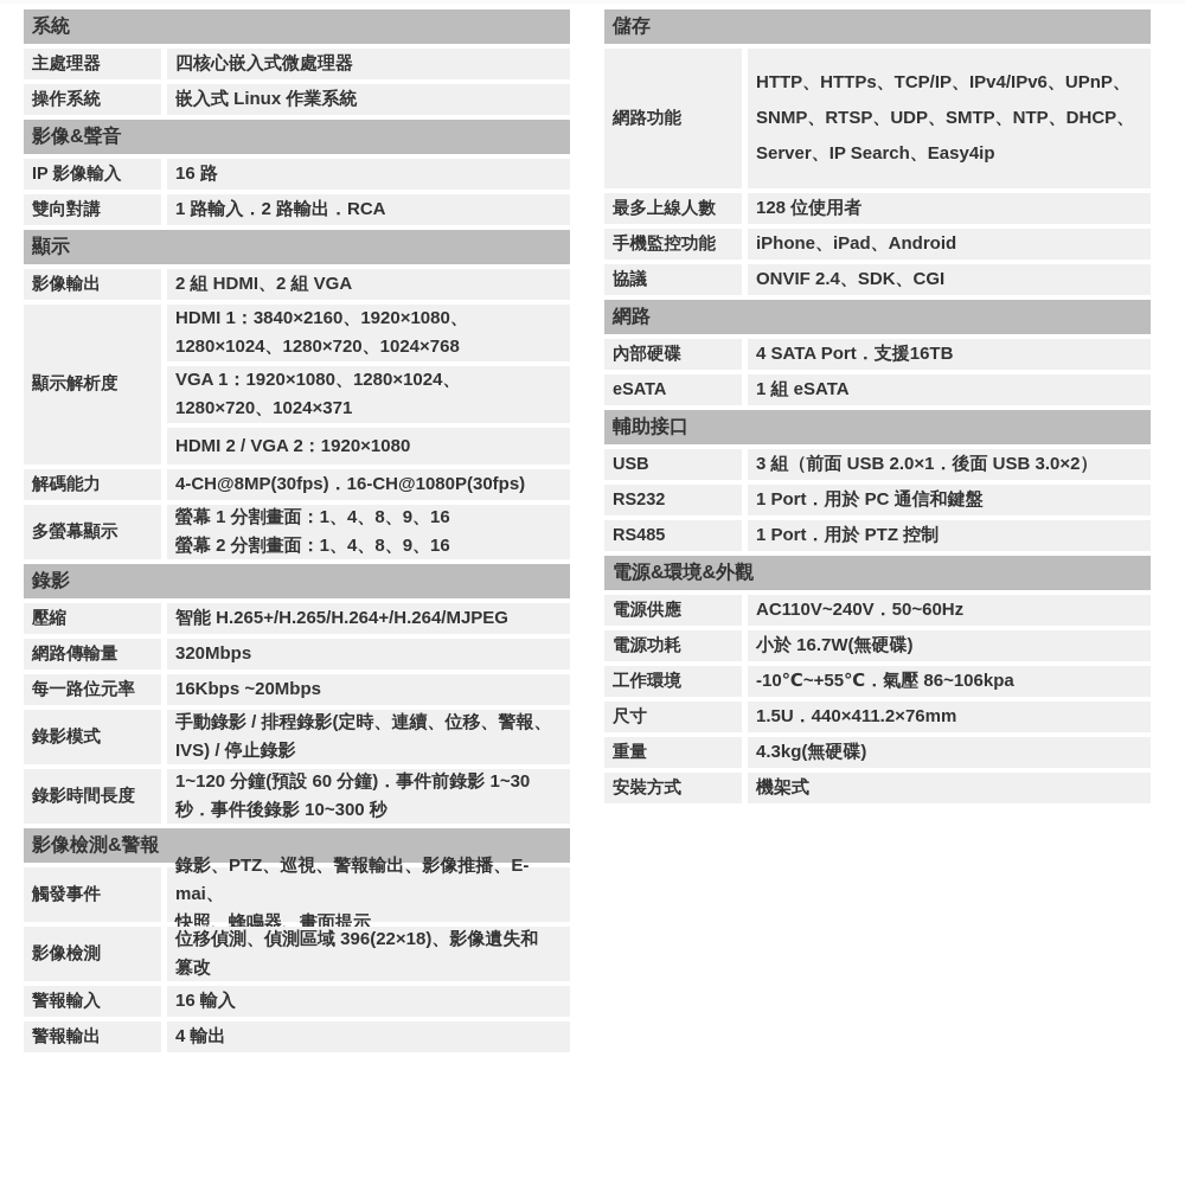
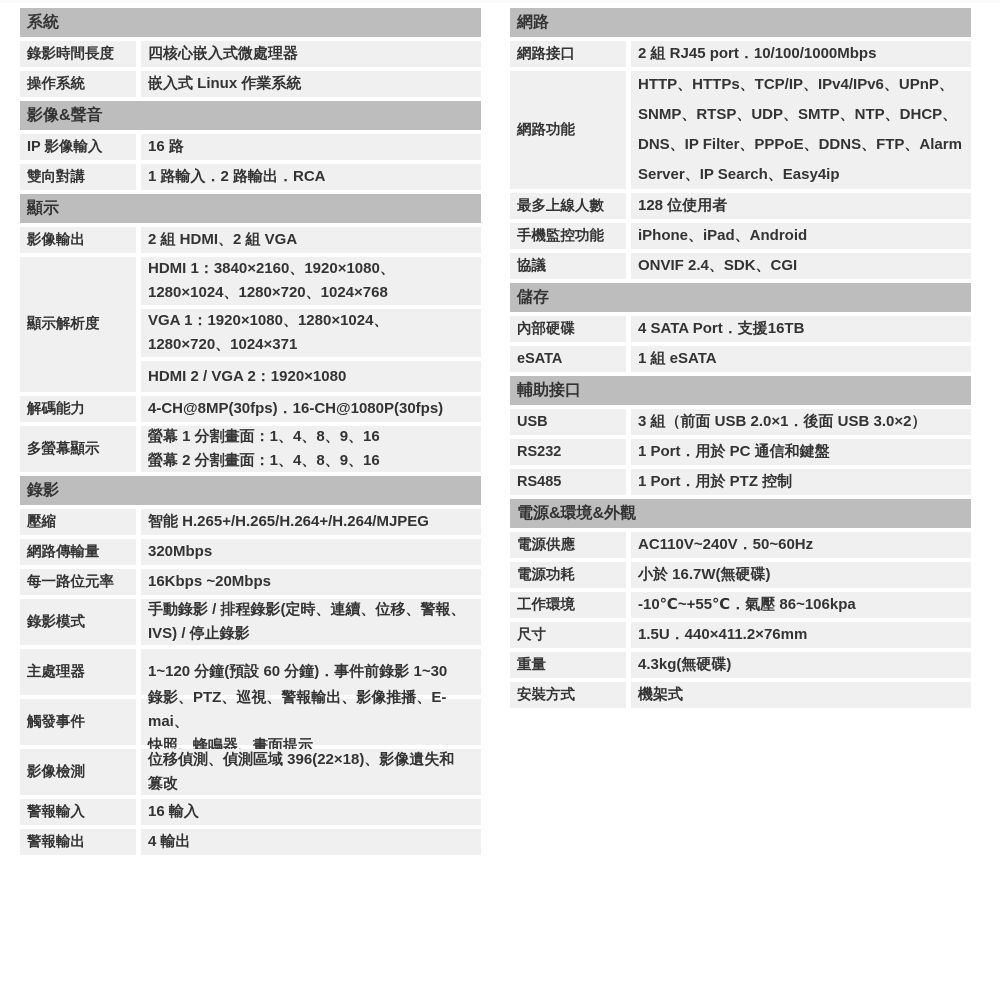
  系統
- 主處理器
+ 錄影時間長度
  四核心嵌入式微處理器
  操作系統
  嵌入式 Linux 作業系統
  影像&聲音
  IP 影像輸入
  16 路
  雙向對講
  1 路輸入．2 路輸出．RCA
  顯示
  影像輸出
  2 組 HDMI、2 組 VGA
  顯示解析度
  HDMI 1：3840×2160、1920×1080、
  1280×1024、1280×720、1024×768
  VGA 1：1920×1080、1280×1024、
  1280×720、1024×371
  HDMI 2 / VGA 2：1920×1080
  解碼能力
  4-CH@8MP(30fps)．16-CH@1080P(30fps)
  多螢幕顯示
  螢幕 1 分割畫面：1、4、8、9、16
  螢幕 2 分割畫面：1、4、8、9、16
  錄影
  壓縮
  智能 H.265+/H.265/H.264+/H.264/MJPEG
  網路傳輸量
  320Mbps
  每一路位元率
  16Kbps ~20Mbps
  錄影模式
  手動錄影 / 排程錄影(定時、連續、位移、警報、
  IVS) / 停止錄影
- 錄影時間長度
+ 主處理器
  1~120 分鐘(預設 60 分鐘)．事件前錄影 1~30
- 秒．事件後錄影 10~300 秒
- 影像檢測&警報
  觸發事件
  錄影、PTZ、巡視、警報輸出、影像推播、E-mai、
  快照、蜂鳴器、畫面提示
  影像檢測
  位移偵測、偵測區域 396(22×18)、影像遺失和
  篡改
  警報輸入
  16 輸入
  警報輸出
  4 輸出
- 儲存
+ 網路
+ 網路接口
+ 2 組 RJ45 port．10/100/1000Mbps
  網路功能
  HTTP、HTTPs、TCP/IP、IPv4/IPv6、UPnP、
  SNMP、RTSP、UDP、SMTP、NTP、DHCP、
+ DNS、IP Filter、PPPoE、DDNS、FTP、Alarm
  Server、IP Search、Easy4ip
  最多上線人數
  128 位使用者
  手機監控功能
  iPhone、iPad、Android
  協議
  ONVIF 2.4、SDK、CGI
- 網路
+ 儲存
  內部硬碟
  4 SATA Port．支援16TB
  eSATA
  1 組 eSATA
  輔助接口
  USB
  3 組（前面 USB 2.0×1．後面 USB 3.0×2）
  RS232
  1 Port．用於 PC 通信和鍵盤
  RS485
  1 Port．用於 PTZ 控制
  電源&環境&外觀
  電源供應
  AC110V~240V．50~60Hz
  電源功耗
  小於 16.7W(無硬碟)
  工作環境
  -10℃~+55℃．氣壓 86~106kpa
  尺寸
  1.5U．440×411.2×76mm
  重量
  4.3kg(無硬碟)
  安裝方式
  機架式
